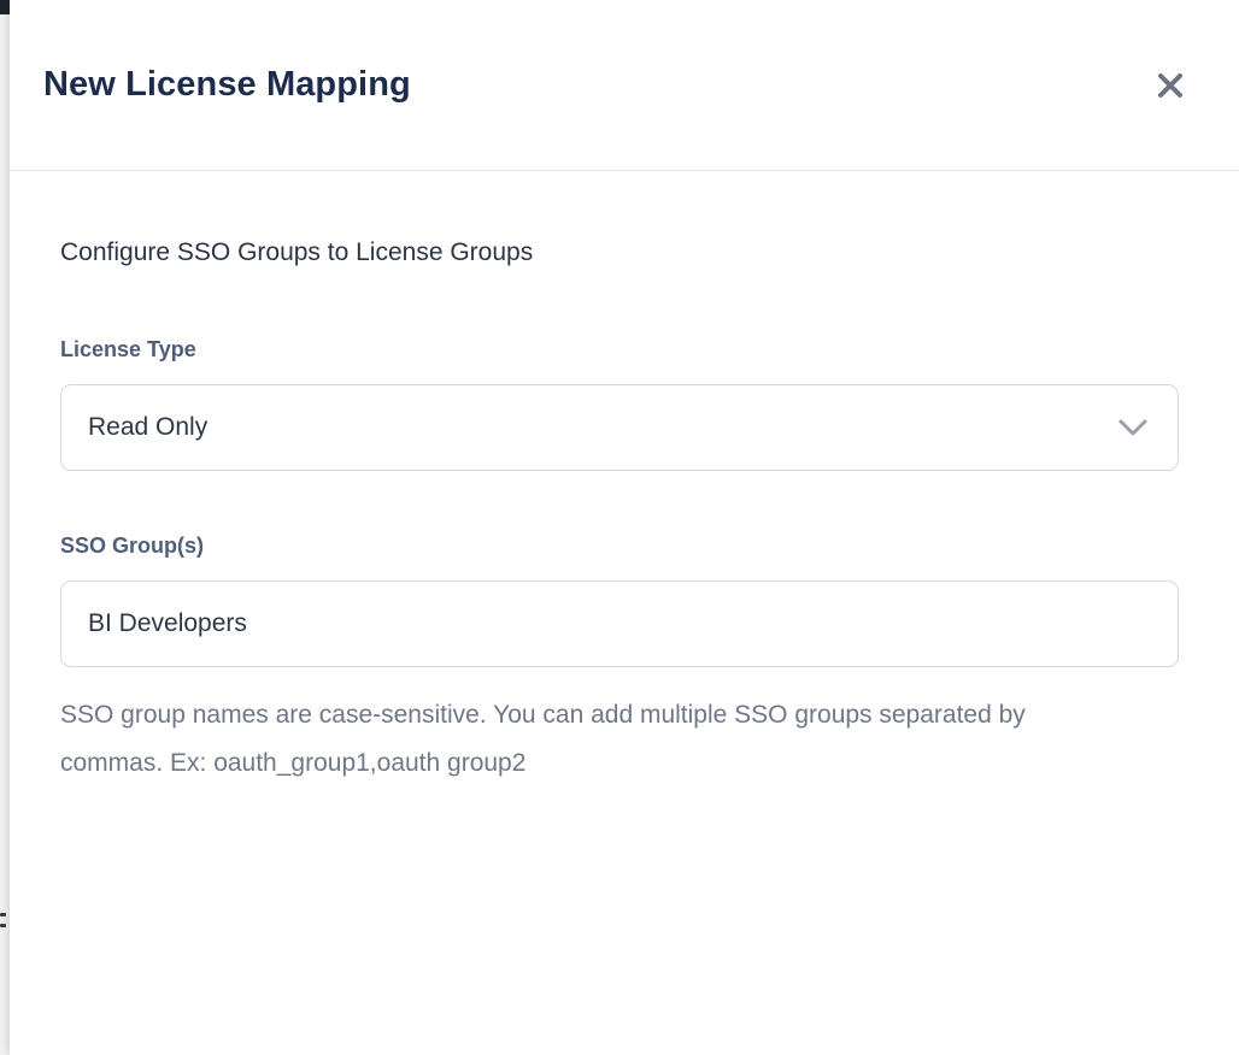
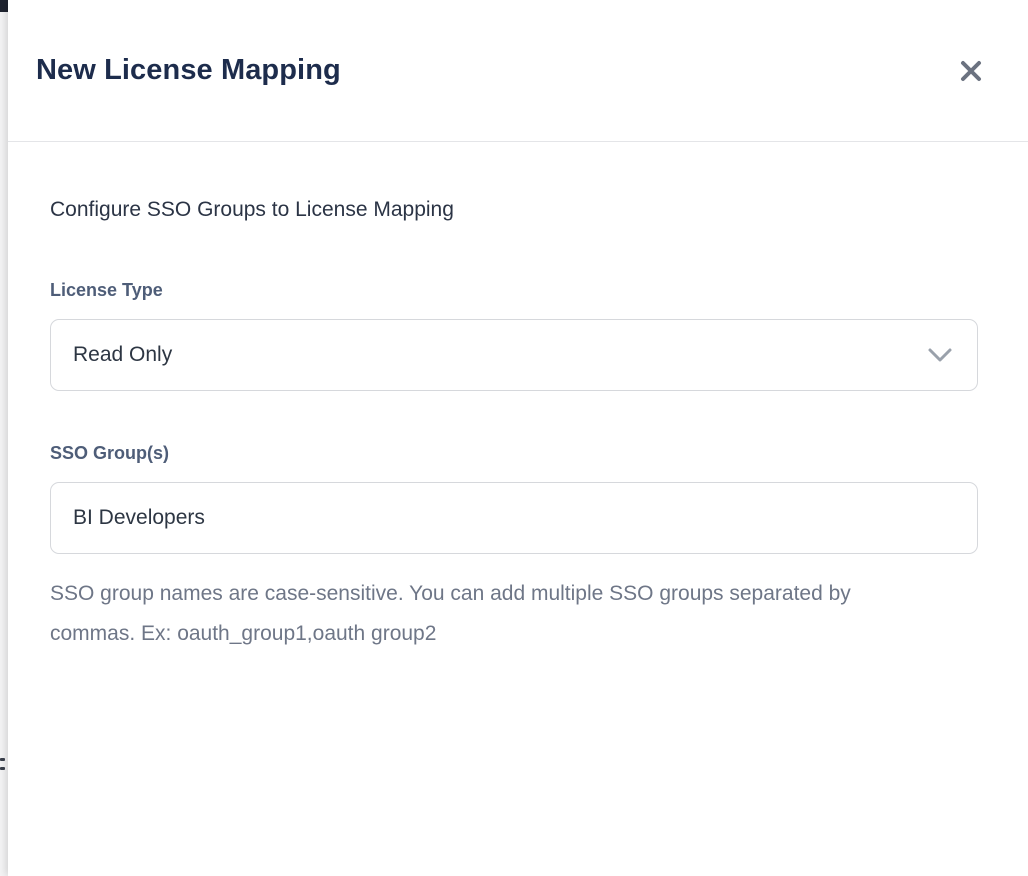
  New License Mapping
- Configure SSO Groups to License Groups
+ Configure SSO Groups to License Mapping
  License Type
  Read Only
  SSO Group(s)
  BI Developers
  SSO group names are case-sensitive. You can add multiple SSO groups separated by commas. Ex: oauth_group1,oauth group2
